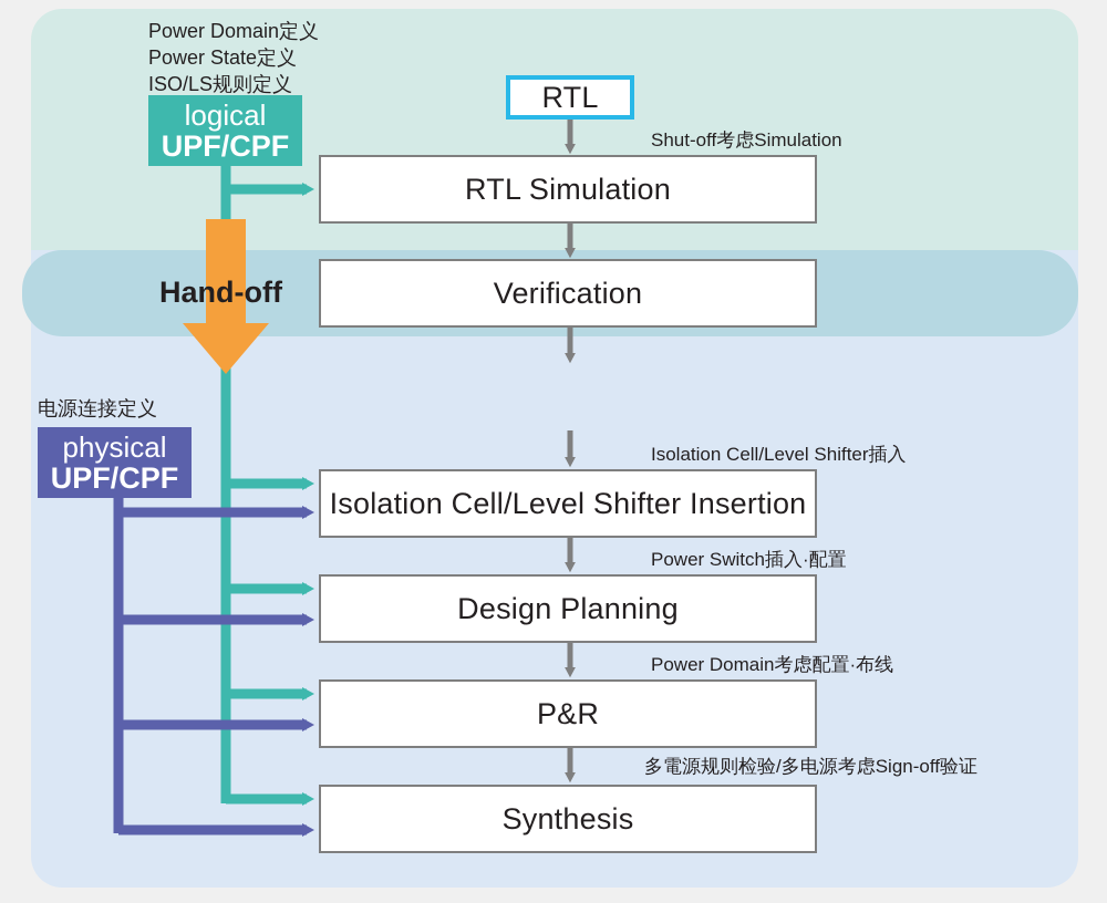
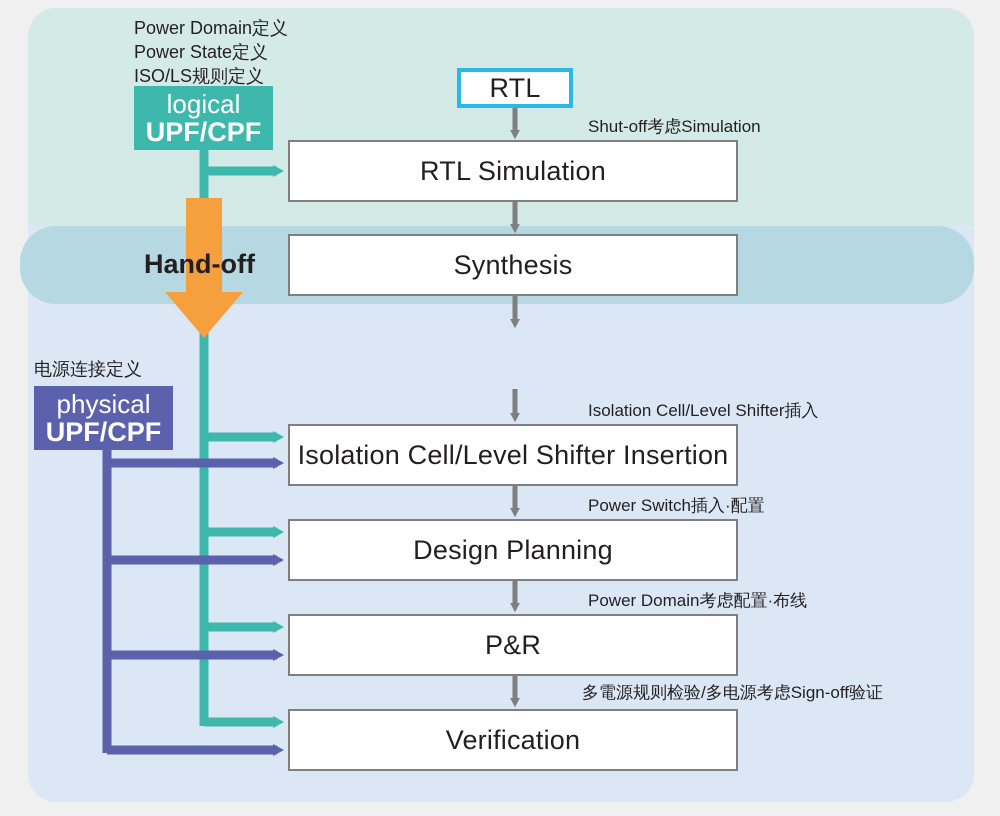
  Power Domain定义
  Power State定义
  ISO/LS规则定义
  logical
  UPF/CPF
  Hand-off
  电源连接定义
  physical
  UPF/CPF
  RTL
  RTL Simulation
- Verification
+ Synthesis
  Isolation Cell/Level Shifter Insertion
  Design Planning
  P&R
- Synthesis
+ Verification
  Shut-off考虑Simulation
  Isolation Cell/Level Shifter插入
  Power Switch插入·配置
  Power Domain考虑配置·布线
  多電源规则检验/多电源考虑Sign-off验证
